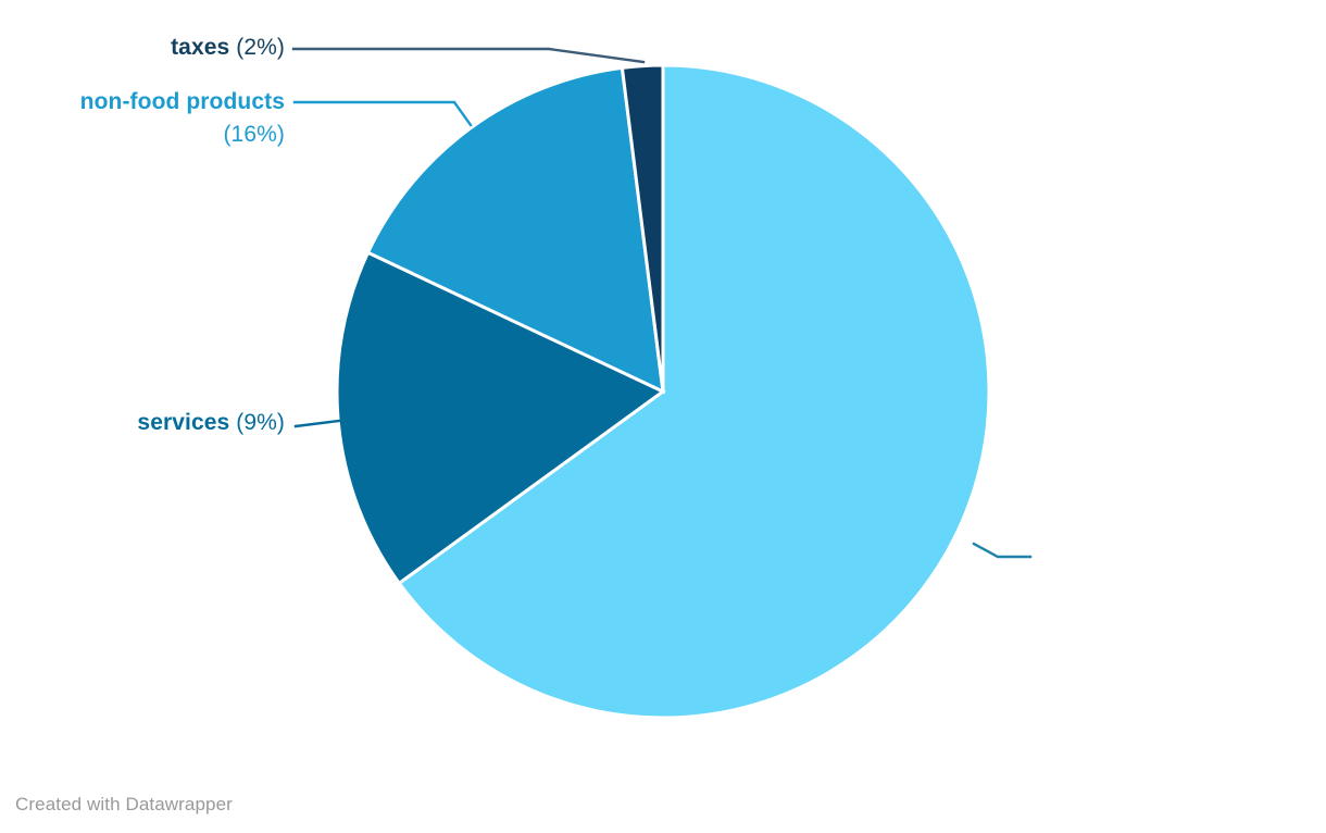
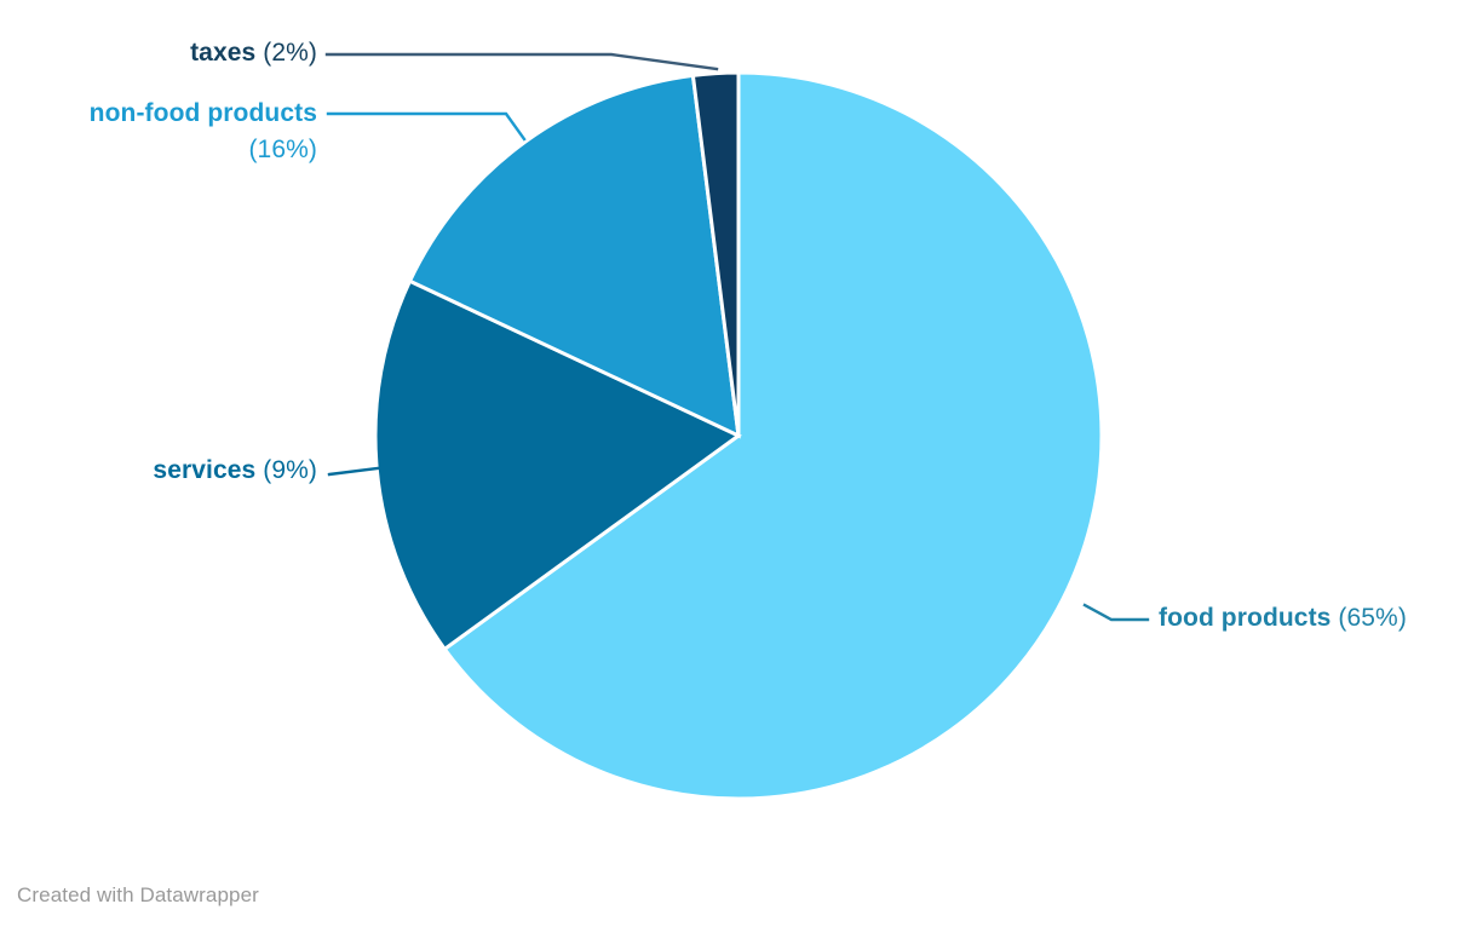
  taxes (2%)
  non-food products
  (16%)
  services (9%)
+ food products (65%)
  Created with Datawrapper
